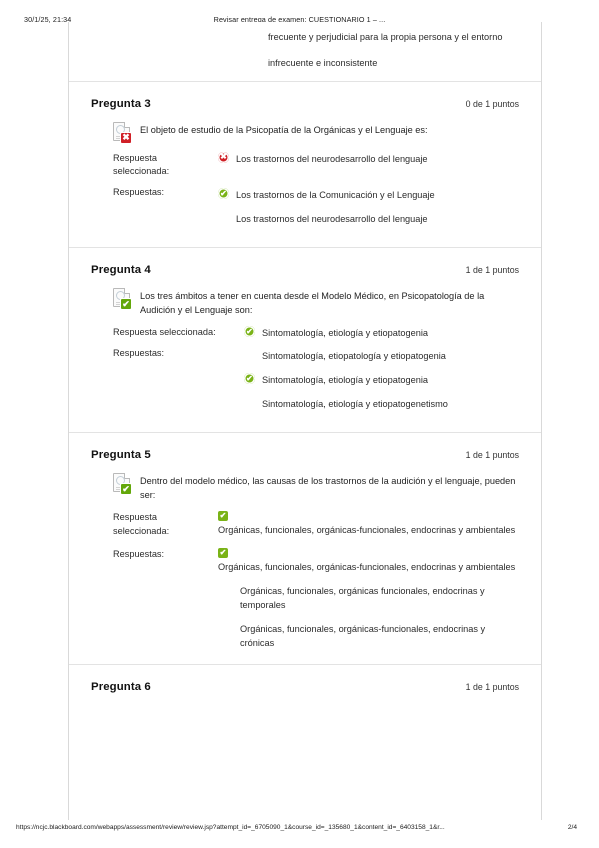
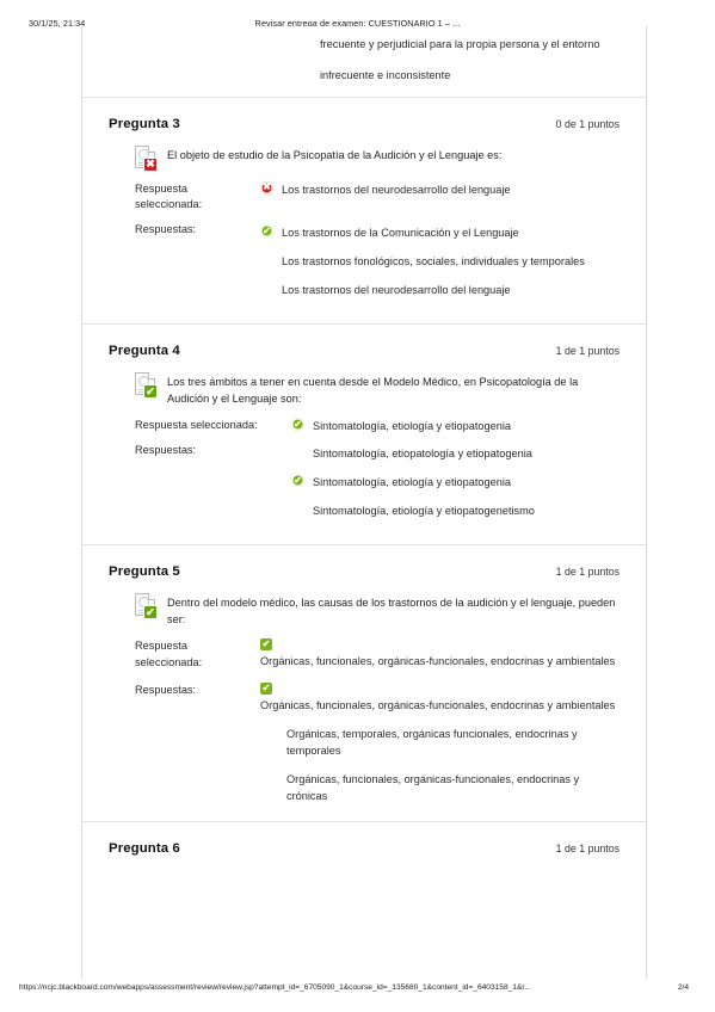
  30/1/25, 21:34
  Revisar entrega de examen: CUESTIONARIO 1 – ...
  frecuente y perjudicial para la propia persona y el entorno
  infrecuente e inconsistente
  Pregunta 3
  0 de 1 puntos
  ✖
- El objeto de estudio de la Psicopatía de la Orgánicas y el Lenguaje es:
+ El objeto de estudio de la Psicopatía de la Audición y el Lenguaje es:
  Respuesta
  seleccionada:
  ✖
  Los trastornos del neurodesarrollo del lenguaje
  Respuestas:
  ✔
  Los trastornos de la Comunicación y el Lenguaje
+ Los trastornos fonológicos, sociales, individuales y temporales
  Los trastornos del neurodesarrollo del lenguaje
  Pregunta 4
  1 de 1 puntos
  ✔
  Los tres ámbitos a tener en cuenta desde el Modelo Médico, en Psicopatología de la Audición y el Lenguaje son:
  Respuesta seleccionada:
  ✔
  Sintomatología, etiología y etiopatogenia
  Respuestas:
  Sintomatología, etiopatología y etiopatogenia
  ✔
  Sintomatología, etiología y etiopatogenia
  Sintomatología, etiología y etiopatogenetismo
  Pregunta 5
  1 de 1 puntos
  ✔
  Dentro del modelo médico, las causas de los trastornos de la audición y el lenguaje, pueden ser:
  Respuesta
  seleccionada:
  ✔
  Orgánicas, funcionales, orgánicas-funcionales, endocrinas y ambientales
  Respuestas:
  ✔
  Orgánicas, funcionales, orgánicas-funcionales, endocrinas y ambientales
- Orgánicas, funcionales, orgánicas funcionales, endocrinas y temporales
+ Orgánicas, temporales, orgánicas funcionales, endocrinas y temporales
  Orgánicas, funcionales, orgánicas-funcionales, endocrinas y crónicas
  Pregunta 6
  1 de 1 puntos
